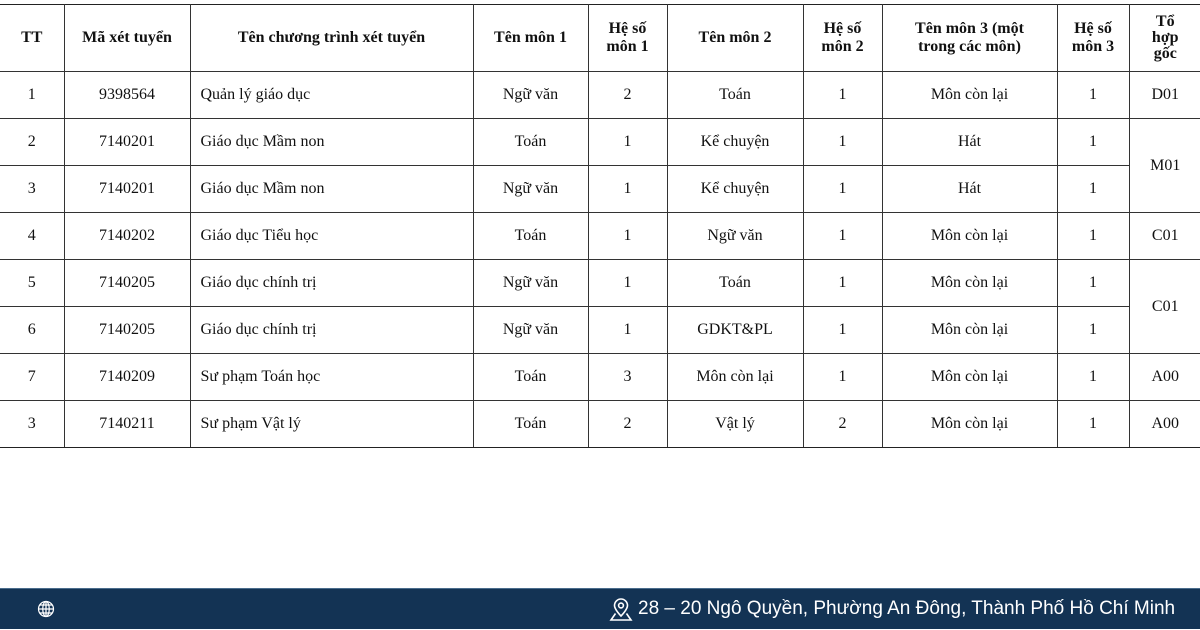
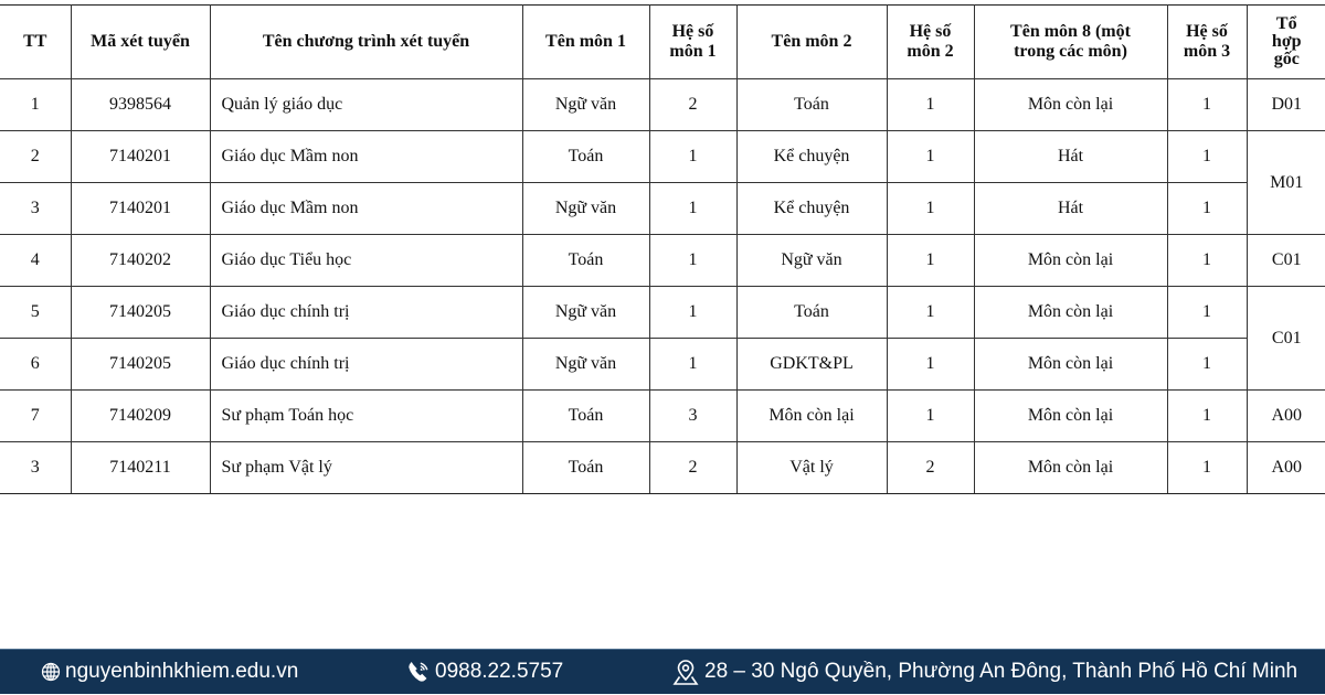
- TT	Mã xét tuyển	Tên chương trình xét tuyển	Tên môn 1	Hệ sốmôn 1	Tên môn 2	Hệ sốmôn 2	Tên môn 3 (mộttrong các môn)	Hệ sốmôn 3	Tổhợpgốc
+ TT	Mã xét tuyển	Tên chương trình xét tuyển	Tên môn 1	Hệ sốmôn 1	Tên môn 2	Hệ sốmôn 2	Tên môn 8 (mộttrong các môn)	Hệ sốmôn 3	Tổhợpgốc
  1	9398564	Quản lý giáo dục	Ngữ văn	2	Toán	1	Môn còn lại	1	D01
  2	7140201	Giáo dục Mầm non	Toán	1	Kể chuyện	1	Hát	1	M01
  3	7140201	Giáo dục Mầm non	Ngữ văn	1	Kể chuyện	1	Hát	1
  4	7140202	Giáo dục Tiểu học	Toán	1	Ngữ văn	1	Môn còn lại	1	C01
  5	7140205	Giáo dục chính trị	Ngữ văn	1	Toán	1	Môn còn lại	1	C01
  6	7140205	Giáo dục chính trị	Ngữ văn	1	GDKT&PL	1	Môn còn lại	1
  7	7140209	Sư phạm Toán học	Toán	3	Môn còn lại	1	Môn còn lại	1	A00
  3	7140211	Sư phạm Vật lý	Toán	2	Vật lý	2	Môn còn lại	1	A00
+ nguyenbinhkhiem.edu.vn
+ 0988.22.5757
- 28 – 20 Ngô Quyền, Phường An Đông, Thành Phố Hồ Chí Minh
+ 28 – 30 Ngô Quyền, Phường An Đông, Thành Phố Hồ Chí Minh
